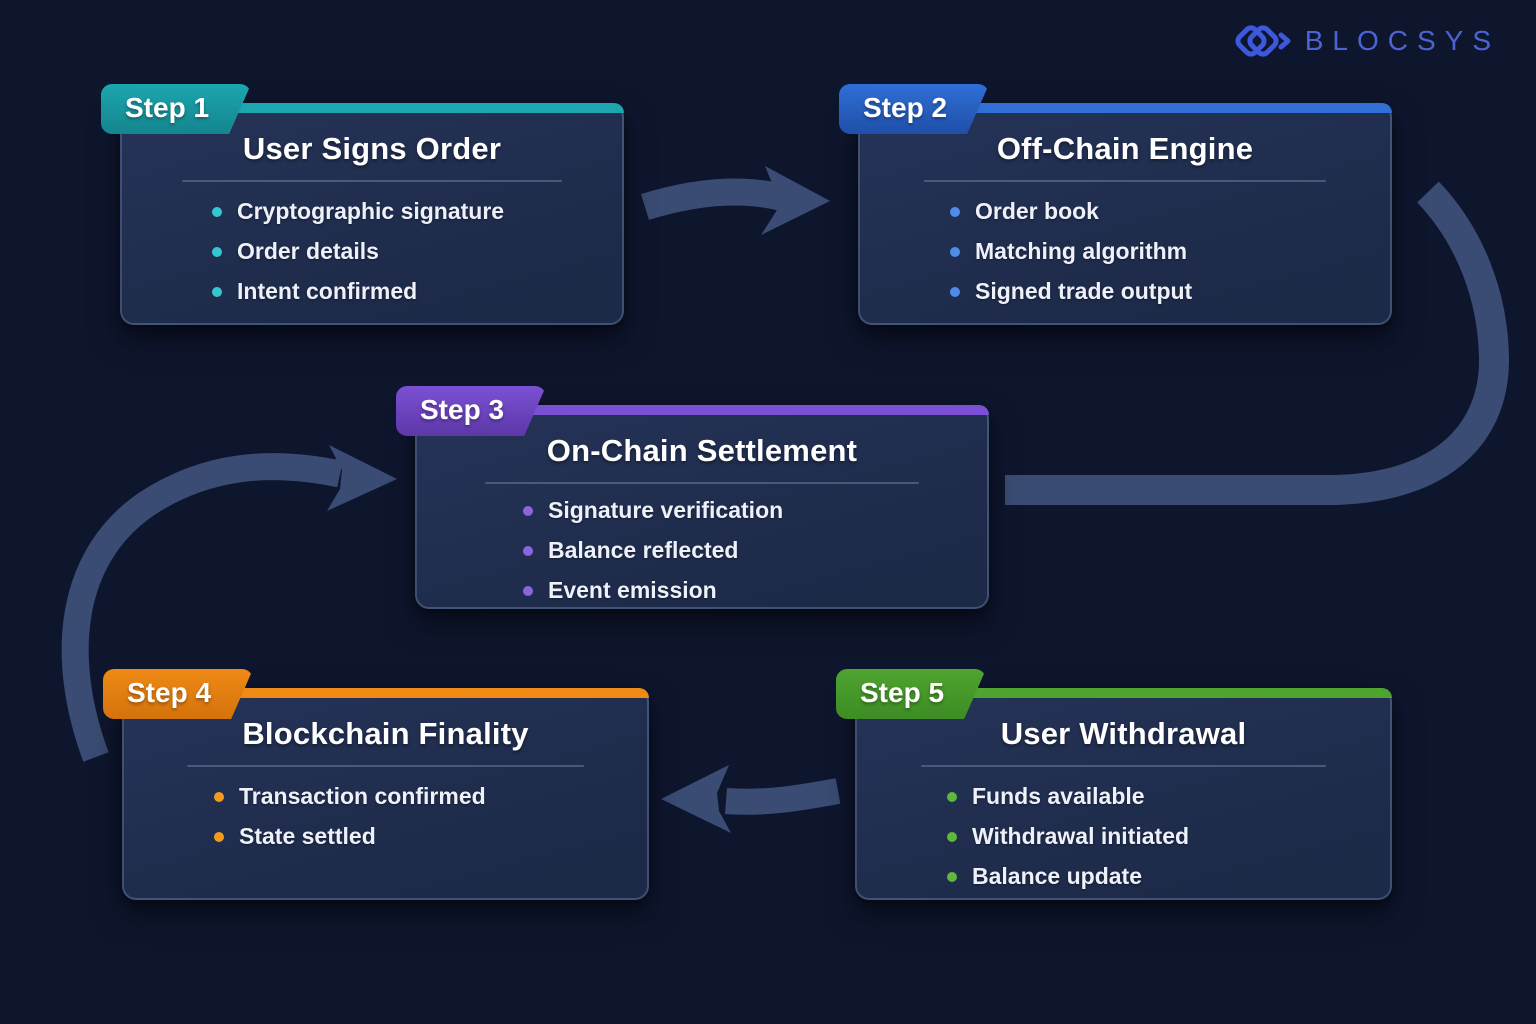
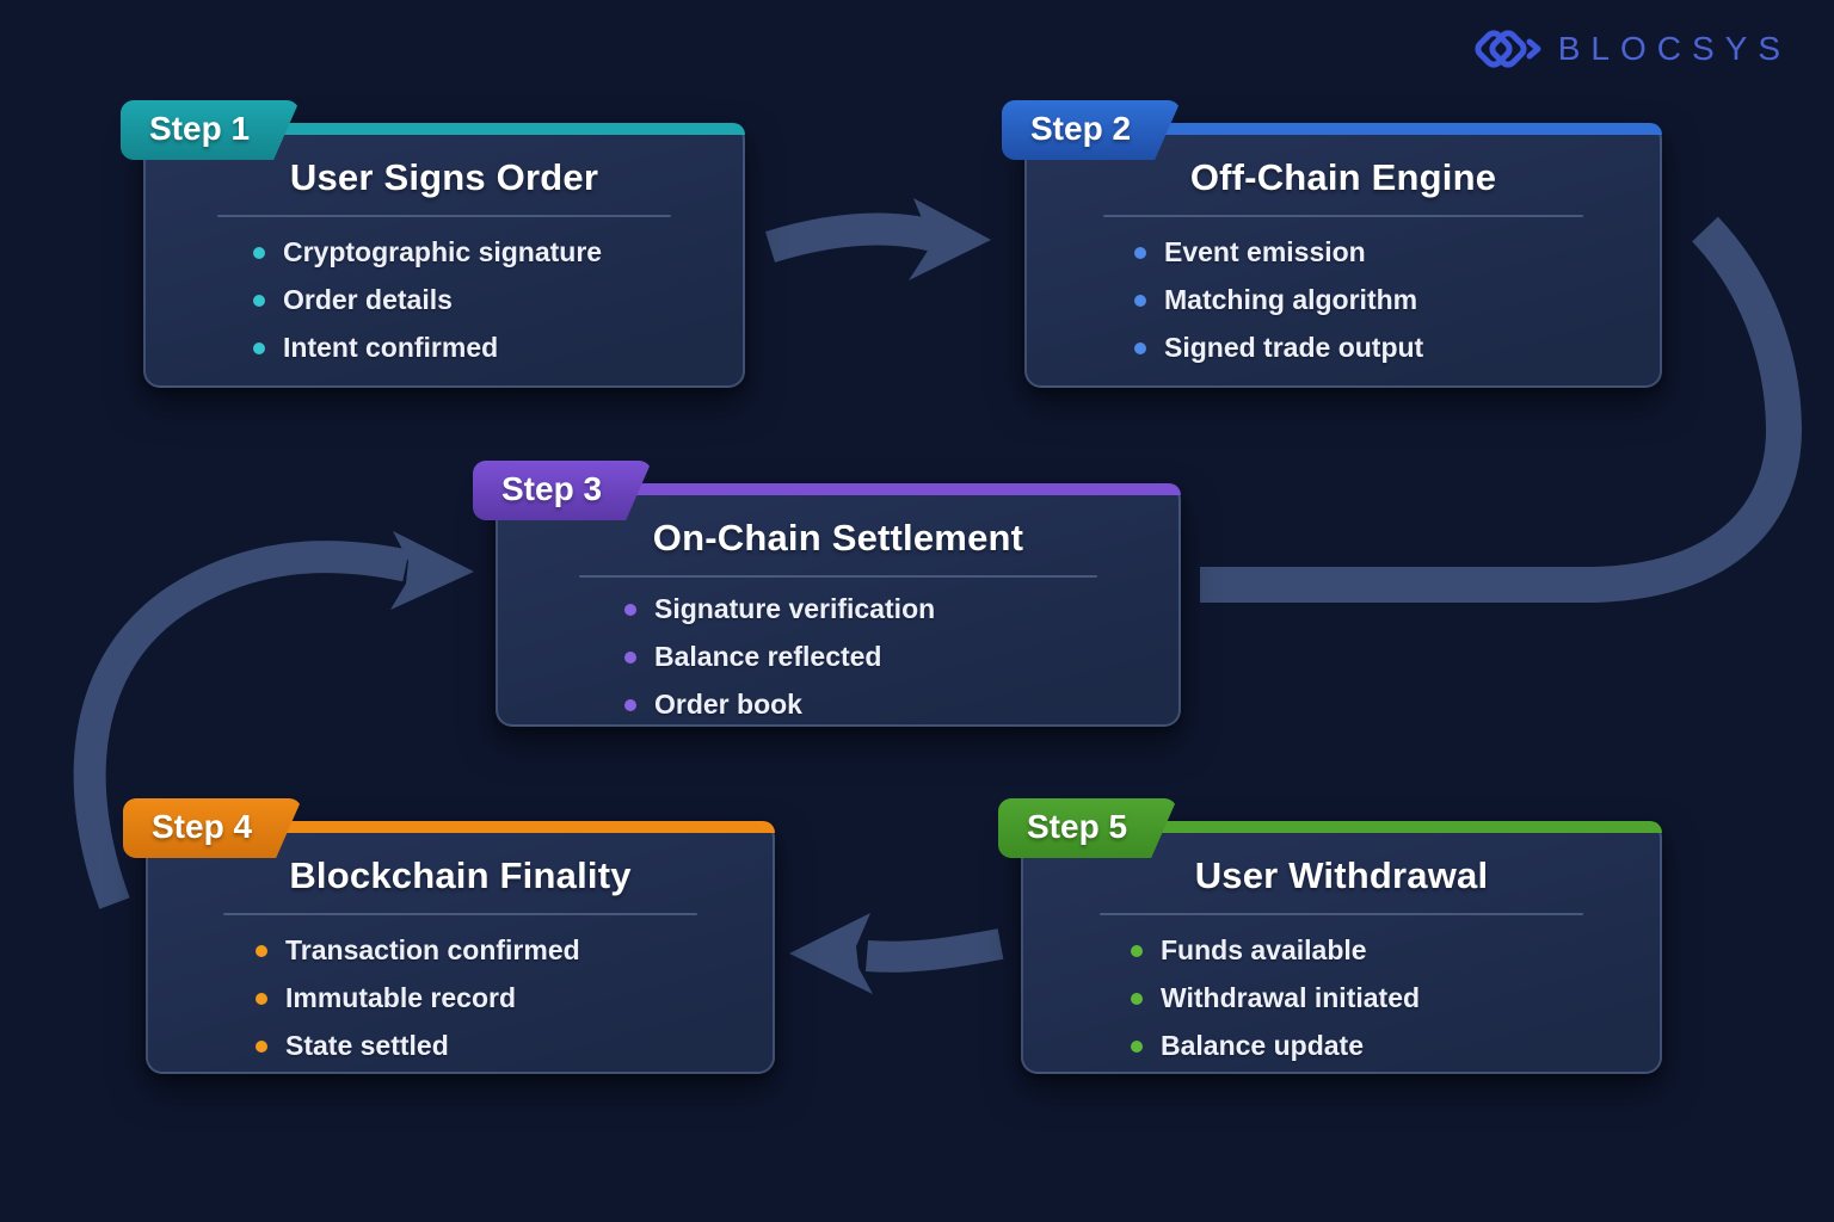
  BLOCSYS
  Step 1
  User Signs Order
  Cryptographic signature
  Order details
  Intent confirmed
  Step 2
  Off-Chain Engine
- Order book
+ Event emission
  Matching algorithm
  Signed trade output
  Step 3
  On-Chain Settlement
  Signature verification
  Balance reflected
- Event emission
+ Order book
  Step 4
  Blockchain Finality
  Transaction confirmed
+ Immutable record
  State settled
  Step 5
  User Withdrawal
  Funds available
  Withdrawal initiated
  Balance update
